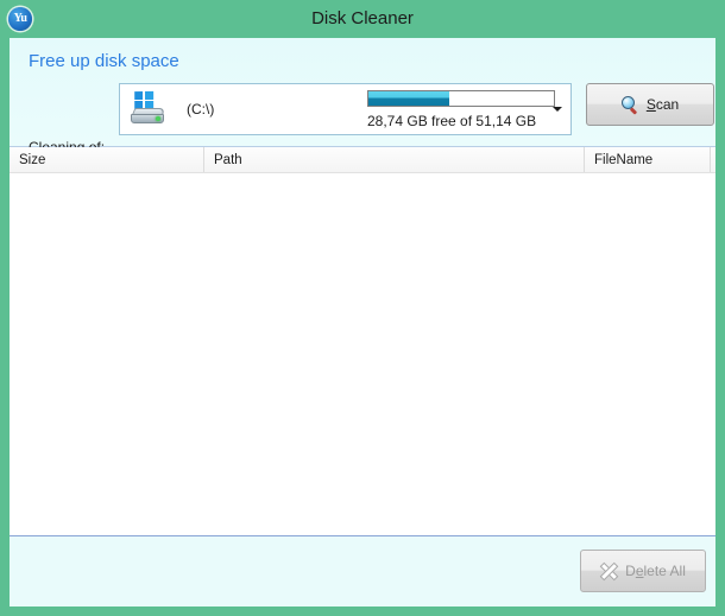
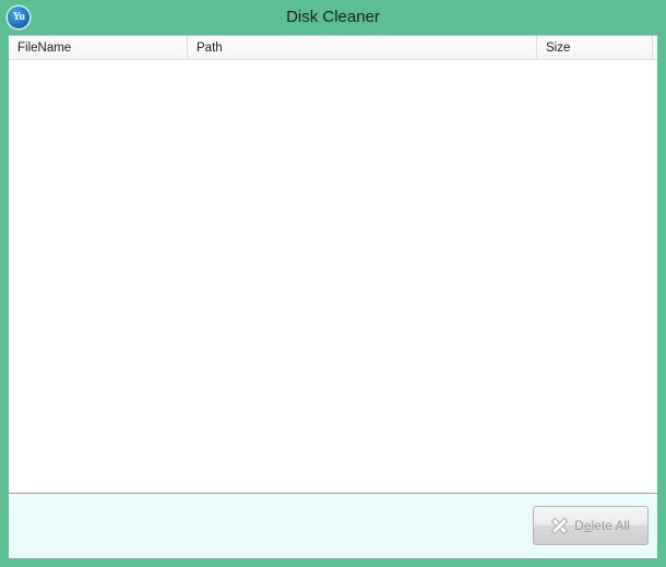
  Yu
  Disk Cleaner
- Free up disk space
- (C:\)
- 28,74 GB free of 51,14 GB
- Scan
- Size
+ FileName
  Path
- FileName
+ Size
  Delete All
